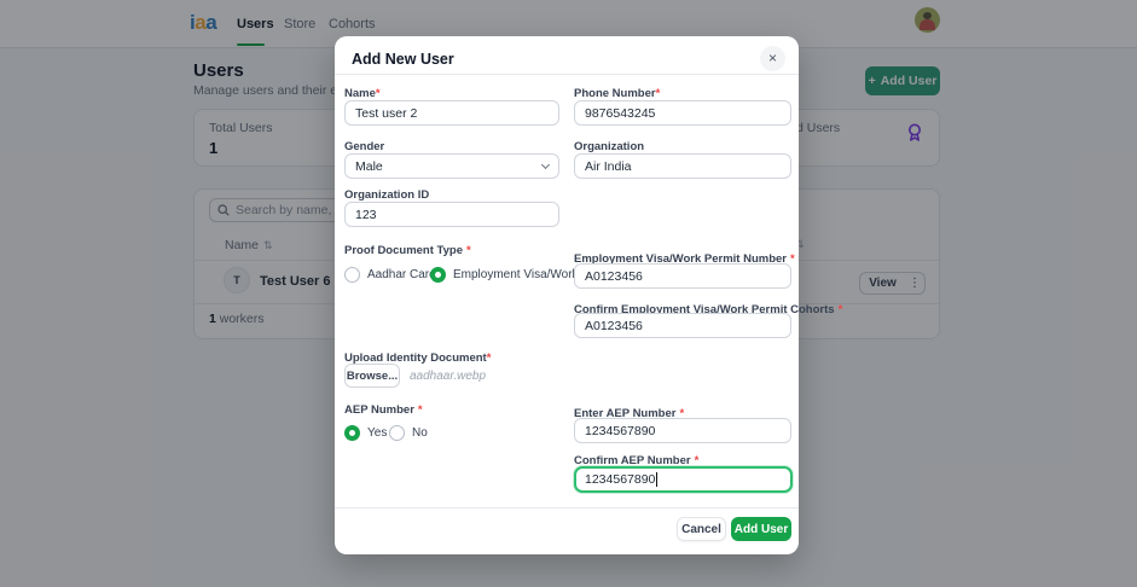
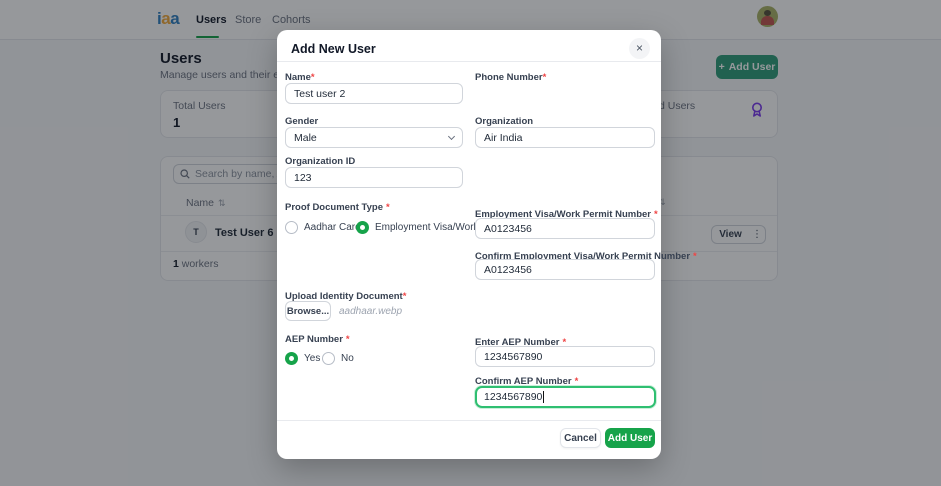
  iaa
  Users
  Store
  Cohorts
  Users
  +
  Add User
  Total Users
  1
  d Users
  Name
  ⇅
  ⇅
  T
  Test User 6
  View
  ⋮
  1 workers
  Add New User
  ×
  Name*
  Test user 2
  Phone Number*
- 9876543245
  Gender
  Male
  Organization
  Air India
  Organization ID
  123
  Proof Document Type *
  Aadhar Car
  Employment Visa/Wor
  Employment Visa/Work Permit Number *
  A0123456
- Confirm Employment Visa/Work Permit Cohorts *
+ Confirm Employment Visa/Work Permit Number *
  A0123456
  Upload Identity Document*
  Browse...
  aadhaar.webp
  AEP Number *
  Yes
  No
  Enter AEP Number *
  1234567890
  Confirm AEP Number *
  1234567890
  Cancel
  Add User
